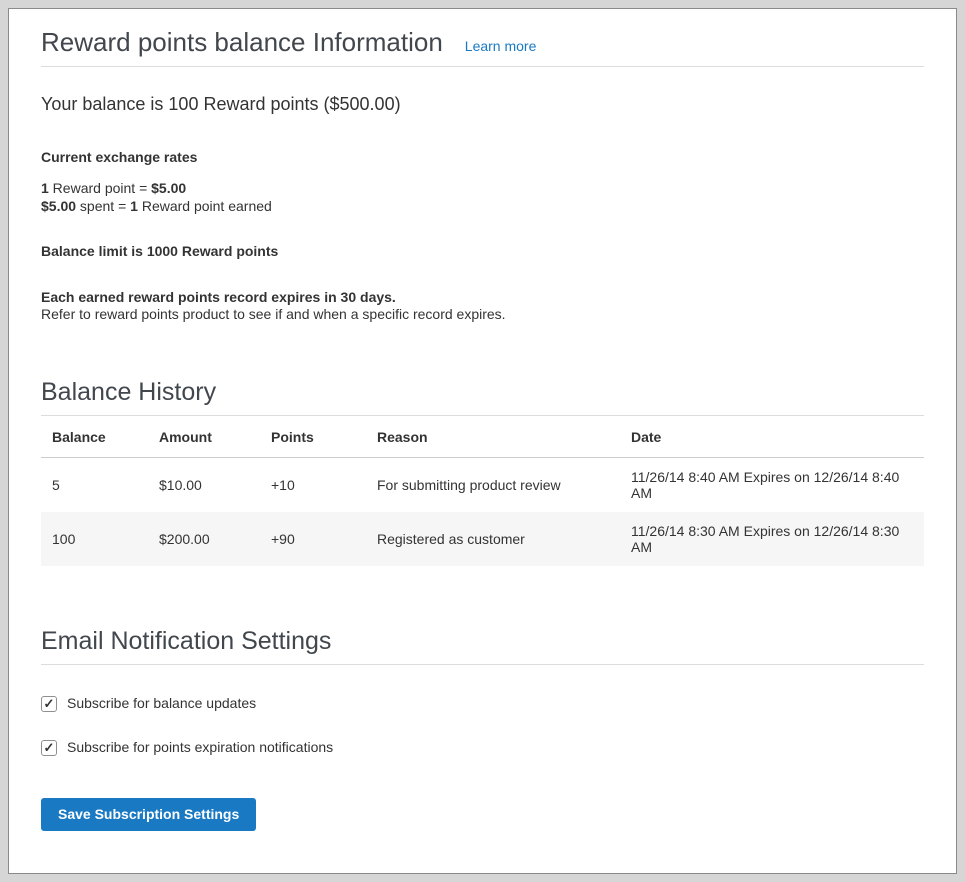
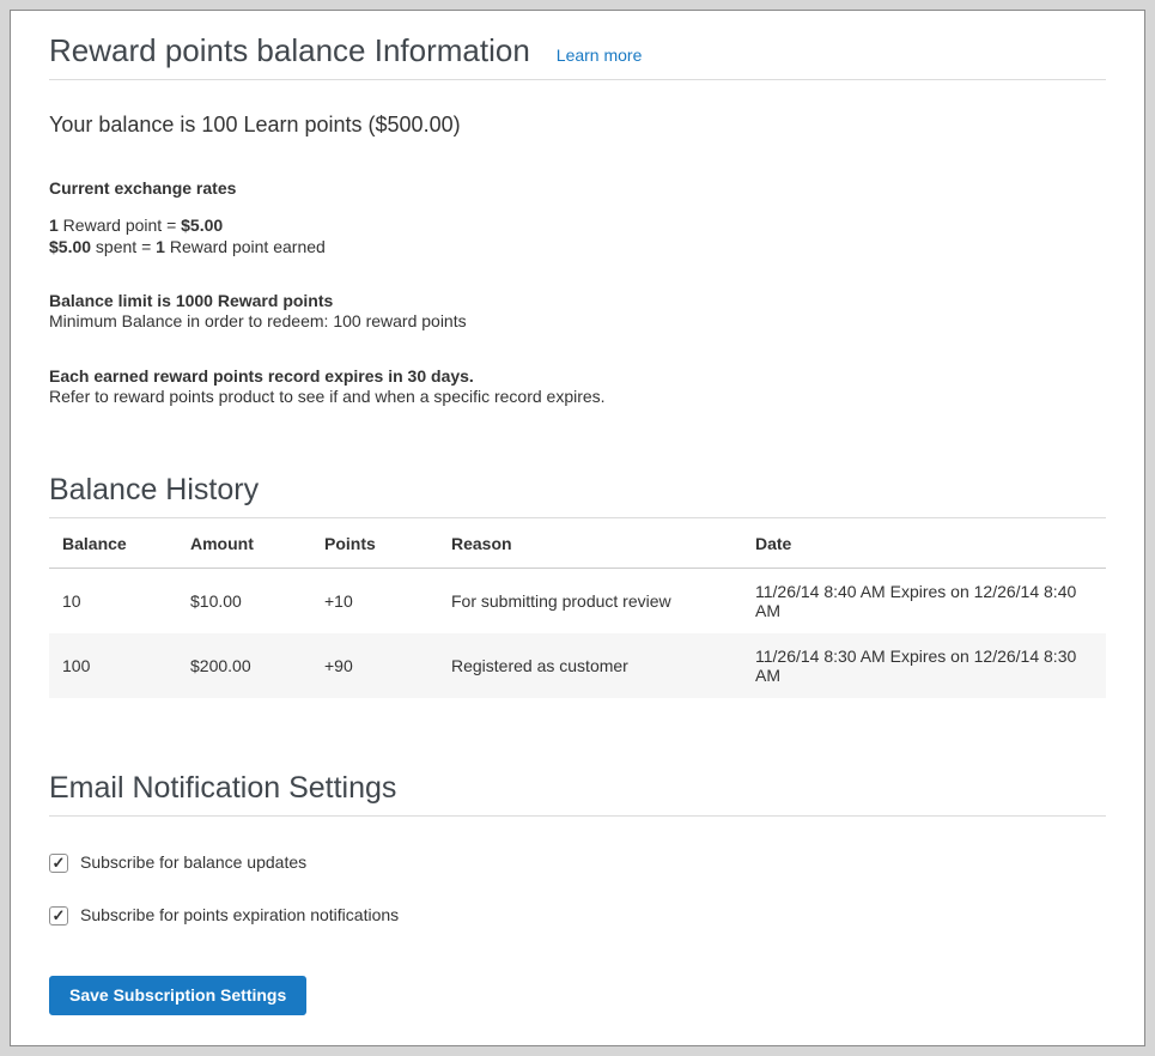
  Reward points balance Information
  Learn more
- Your balance is 100 Reward points ($500.00)
+ Your balance is 100 Learn points ($500.00)
  Current exchange rates
  1 Reward point = $5.00
  $5.00 spent = 1 Reward point earned
  Balance limit is 1000 Reward points
+ Minimum Balance in order to redeem: 100 reward points
  Each earned reward points record expires in 30 days.
  Refer to reward points product to see if and when a specific record expires.
  Balance History
  Balance	Amount	Points	Reason	Date
- 5	$10.00	+10	For submitting product review	11/26/14 8:40 AM Expires on 12/26/14 8:40 AM
+ 10	$10.00	+10	For submitting product review	11/26/14 8:40 AM Expires on 12/26/14 8:40 AM
  100	$200.00	+90	Registered as customer	11/26/14 8:30 AM Expires on 12/26/14 8:30 AM
  Email Notification Settings
  Subscribe for balance updates
  Subscribe for points expiration notifications
  Save Subscription Settings
